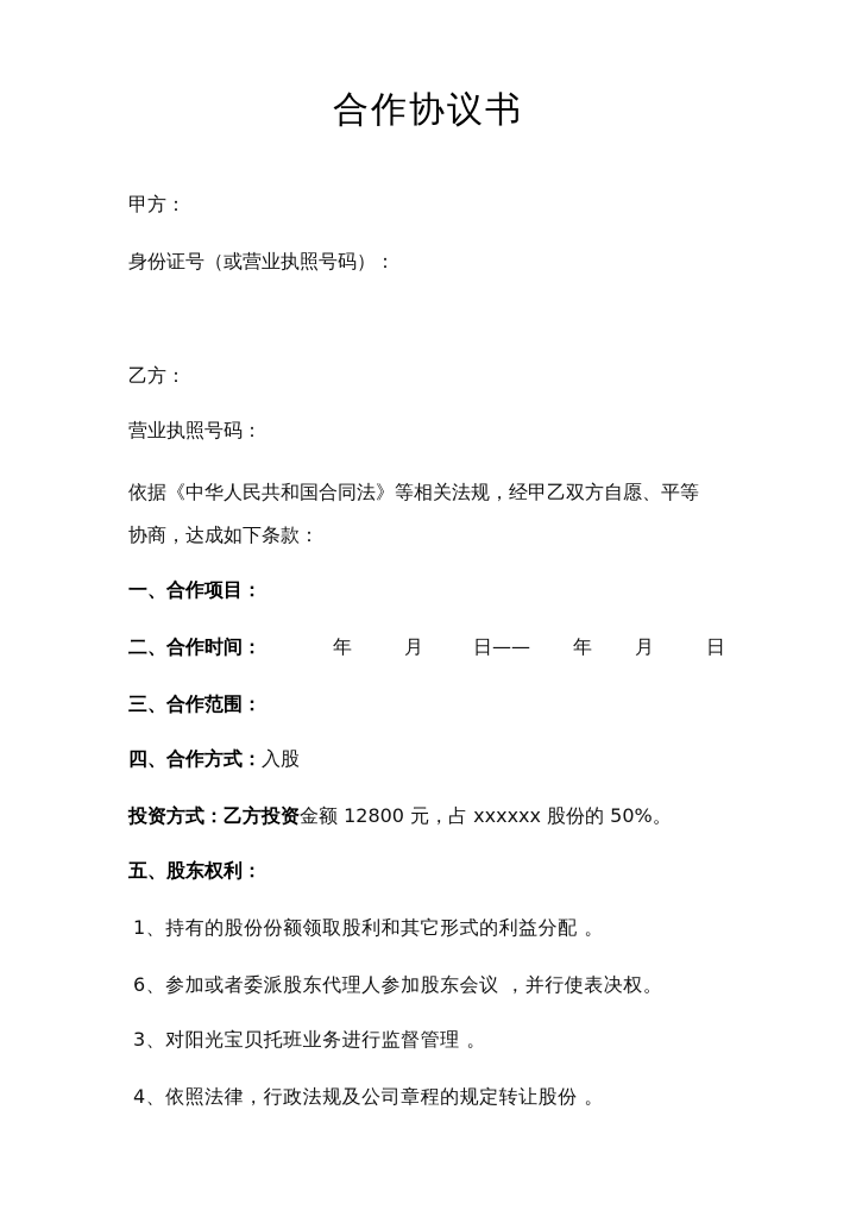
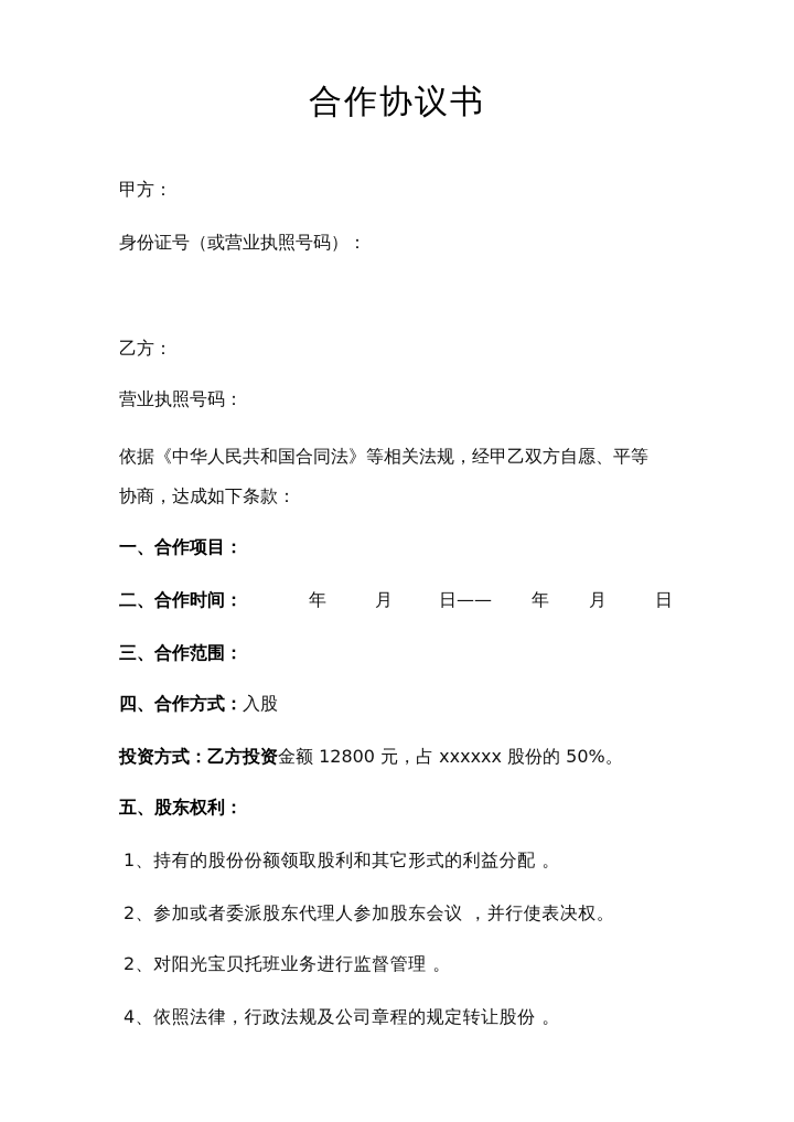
  合作协议书
  甲方：
  身份证号（或营业执照号码）：
  乙方：
  营业执照号码：
  依据《中华人民共和国合同法》等相关法规，经甲乙双方自愿、平等
  协商，达成如下条款：
  一、合作项目：
  二、合作时间：
  年
  月
  日——
  年
  月
  日
  三、合作范围：
  四、合作方式：入股
  投资方式：乙方投资金额 12800 元，占 xxxxxx 股份的 50%。
  五、股东权利：
  1、持有的股份份额领取股利和其它形式的利益分配 。
- 6、参加或者委派股东代理人参加股东会议 ，并行使表决权。
+ 2、参加或者委派股东代理人参加股东会议 ，并行使表决权。
- 3、对阳光宝贝托班业务进行监督管理 。
+ 2、对阳光宝贝托班业务进行监督管理 。
  4、依照法律，行政法规及公司章程的规定转让股份 。
